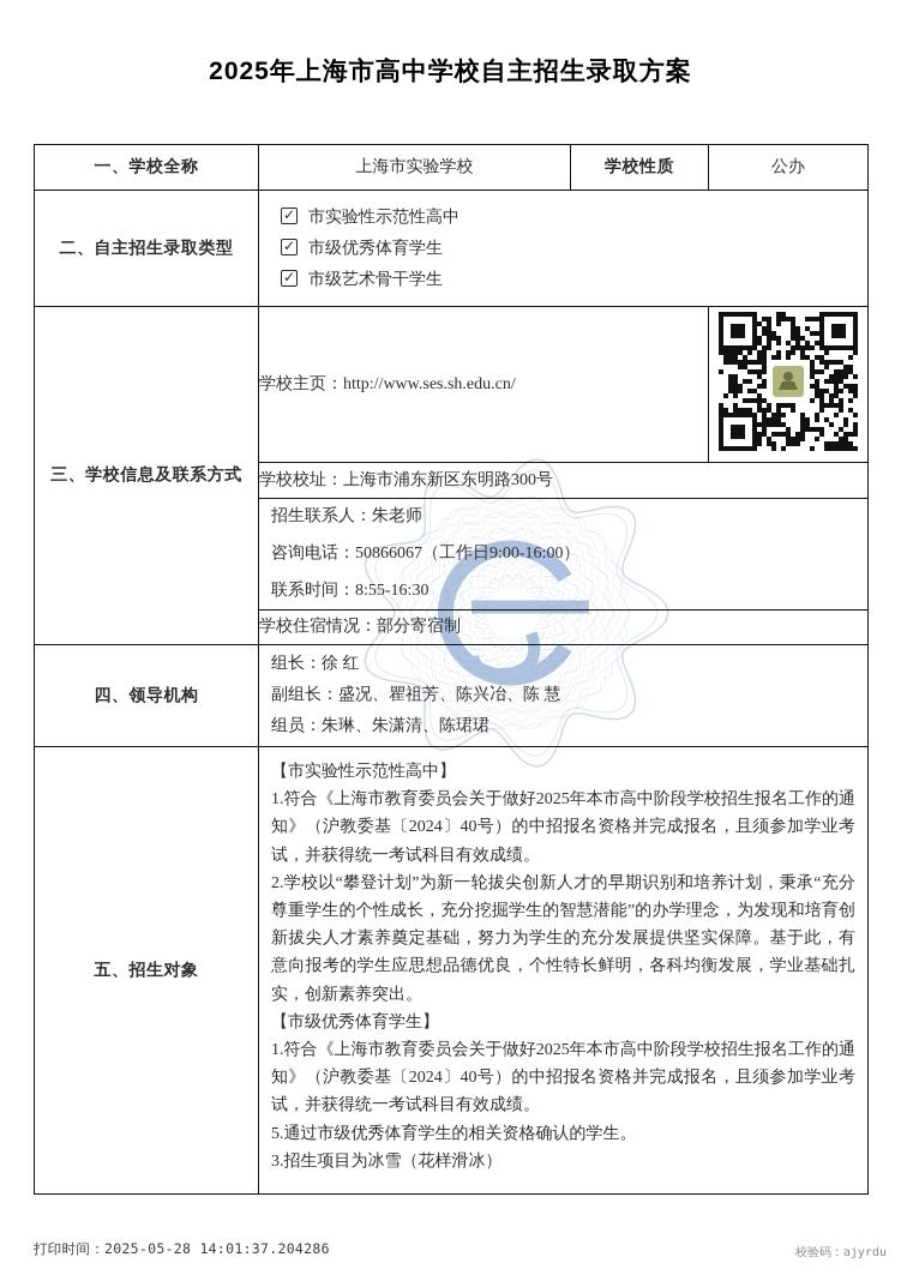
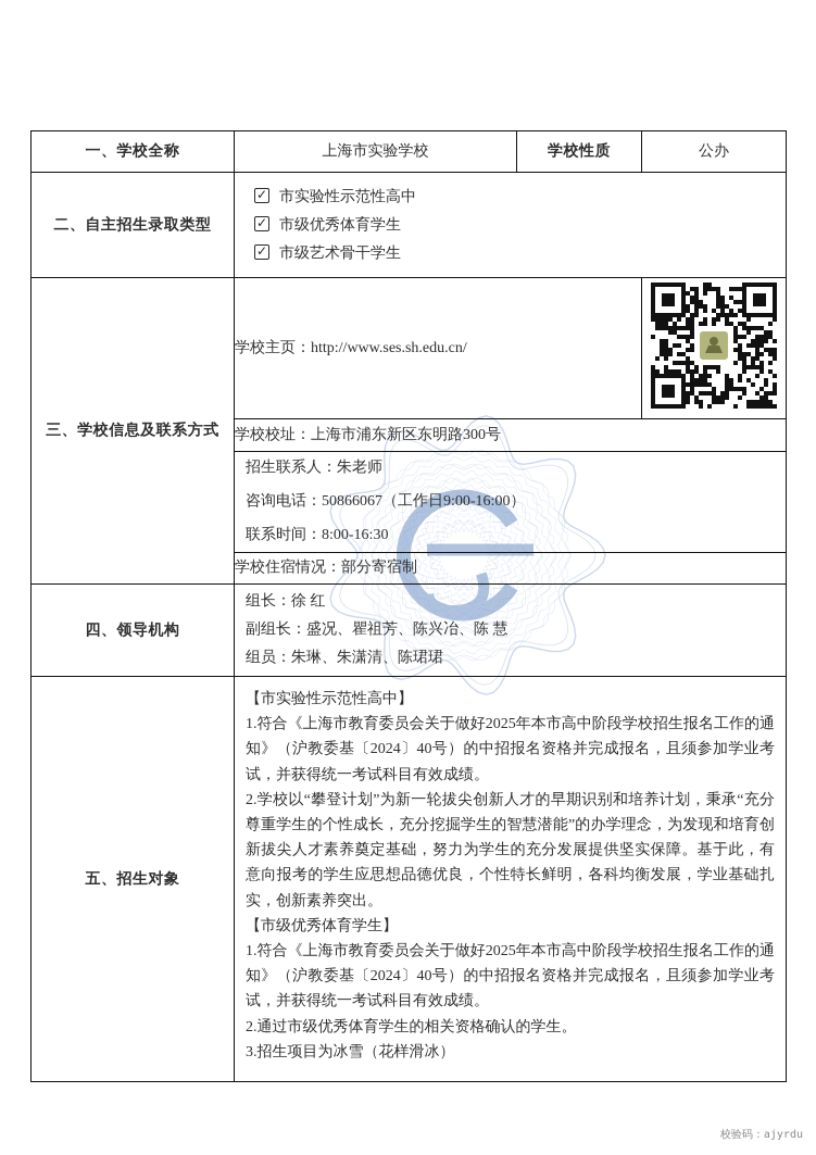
- 2025年上海市高中学校自主招生录取方案
  一、学校全称	上海市实验学校	学校性质	公办
  二、自主招生录取类型	市实验性示范性高中 市级优秀体育学生 市级艺术骨干学生
  三、学校信息及联系方式	学校主页：http://www.ses.sh.edu.cn/
  学校校址：上海市浦东新区东明路300号
- 招生联系人：朱老师 咨询电话：50866067（工作日9:00-16:00） 联系时间：8:55-16:30
+ 招生联系人：朱老师 咨询电话：50866067（工作日9:00-16:00） 联系时间：8:00-16:30
  学校住宿情况：部分寄宿制
  四、领导机构	组长：徐 红 副组长：盛况、瞿祖芳、陈兴冶、陈 慧 组员：朱琳、朱潇清、陈珺珺
- 五、招生对象	【市实验性示范性高中】 1.符合《上海市教育委员会关于做好2025年本市高中阶段学校招生报名工作的通知》（沪教委基〔2024〕40号）的中招报名资格并完成报名，且须参加学业考试，并获得统一考试科目有效成绩。 2.学校以“攀登计划”为新一轮拔尖创新人才的早期识别和培养计划，秉承“充分尊重学生的个性成长，充分挖掘学生的智慧潜能”的办学理念，为发现和培育创新拔尖人才素养奠定基础，努力为学生的充分发展提供坚实保障。基于此，有意向报考的学生应思想品德优良，个性特长鲜明，各科均衡发展，学业基础扎实，创新素养突出。 【市级优秀体育学生】 1.符合《上海市教育委员会关于做好2025年本市高中阶段学校招生报名工作的通知》（沪教委基〔2024〕40号）的中招报名资格并完成报名，且须参加学业考试，并获得统一考试科目有效成绩。 5.通过市级优秀体育学生的相关资格确认的学生。 3.招生项目为冰雪（花样滑冰）
+ 五、招生对象	【市实验性示范性高中】 1.符合《上海市教育委员会关于做好2025年本市高中阶段学校招生报名工作的通知》（沪教委基〔2024〕40号）的中招报名资格并完成报名，且须参加学业考试，并获得统一考试科目有效成绩。 2.学校以“攀登计划”为新一轮拔尖创新人才的早期识别和培养计划，秉承“充分尊重学生的个性成长，充分挖掘学生的智慧潜能”的办学理念，为发现和培育创新拔尖人才素养奠定基础，努力为学生的充分发展提供坚实保障。基于此，有意向报考的学生应思想品德优良，个性特长鲜明，各科均衡发展，学业基础扎实，创新素养突出。 【市级优秀体育学生】 1.符合《上海市教育委员会关于做好2025年本市高中阶段学校招生报名工作的通知》（沪教委基〔2024〕40号）的中招报名资格并完成报名，且须参加学业考试，并获得统一考试科目有效成绩。 2.通过市级优秀体育学生的相关资格确认的学生。 3.招生项目为冰雪（花样滑冰）
- 打印时间：2025-05-28 14:01:37.204286
  校验码：ajyrdu
